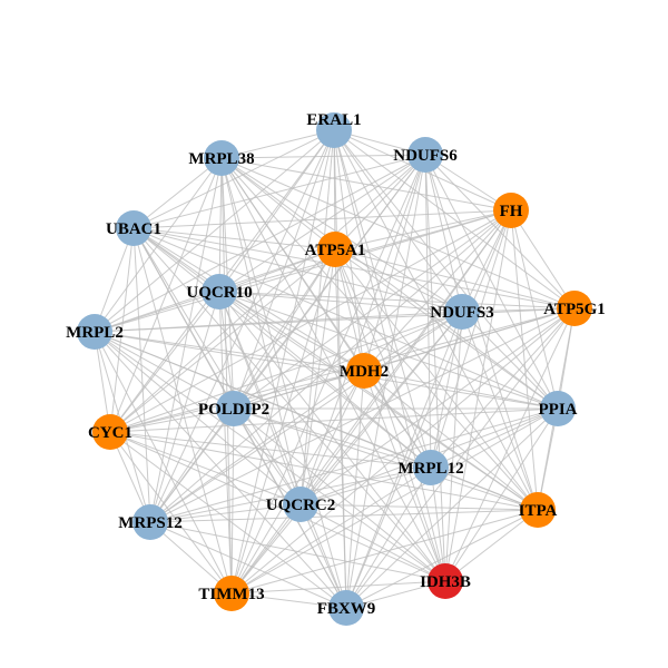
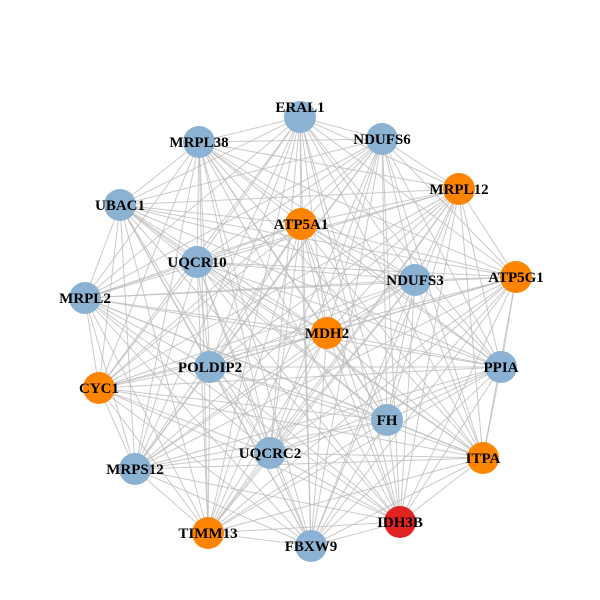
  ERAL1
  MRPL38
  NDUFS6
- FH
+ MRPL12
  UBAC1
  ATP5A1
  UQCR10
  NDUFS3
  ATP5G1
  MRPL2
  MDH2
  POLDIP2
  PPIA
  CYC1
- MRPL12
+ FH
  MRPS12
  UQCRC2
  ITPA
  TIMM13
  FBXW9
  IDH3B
